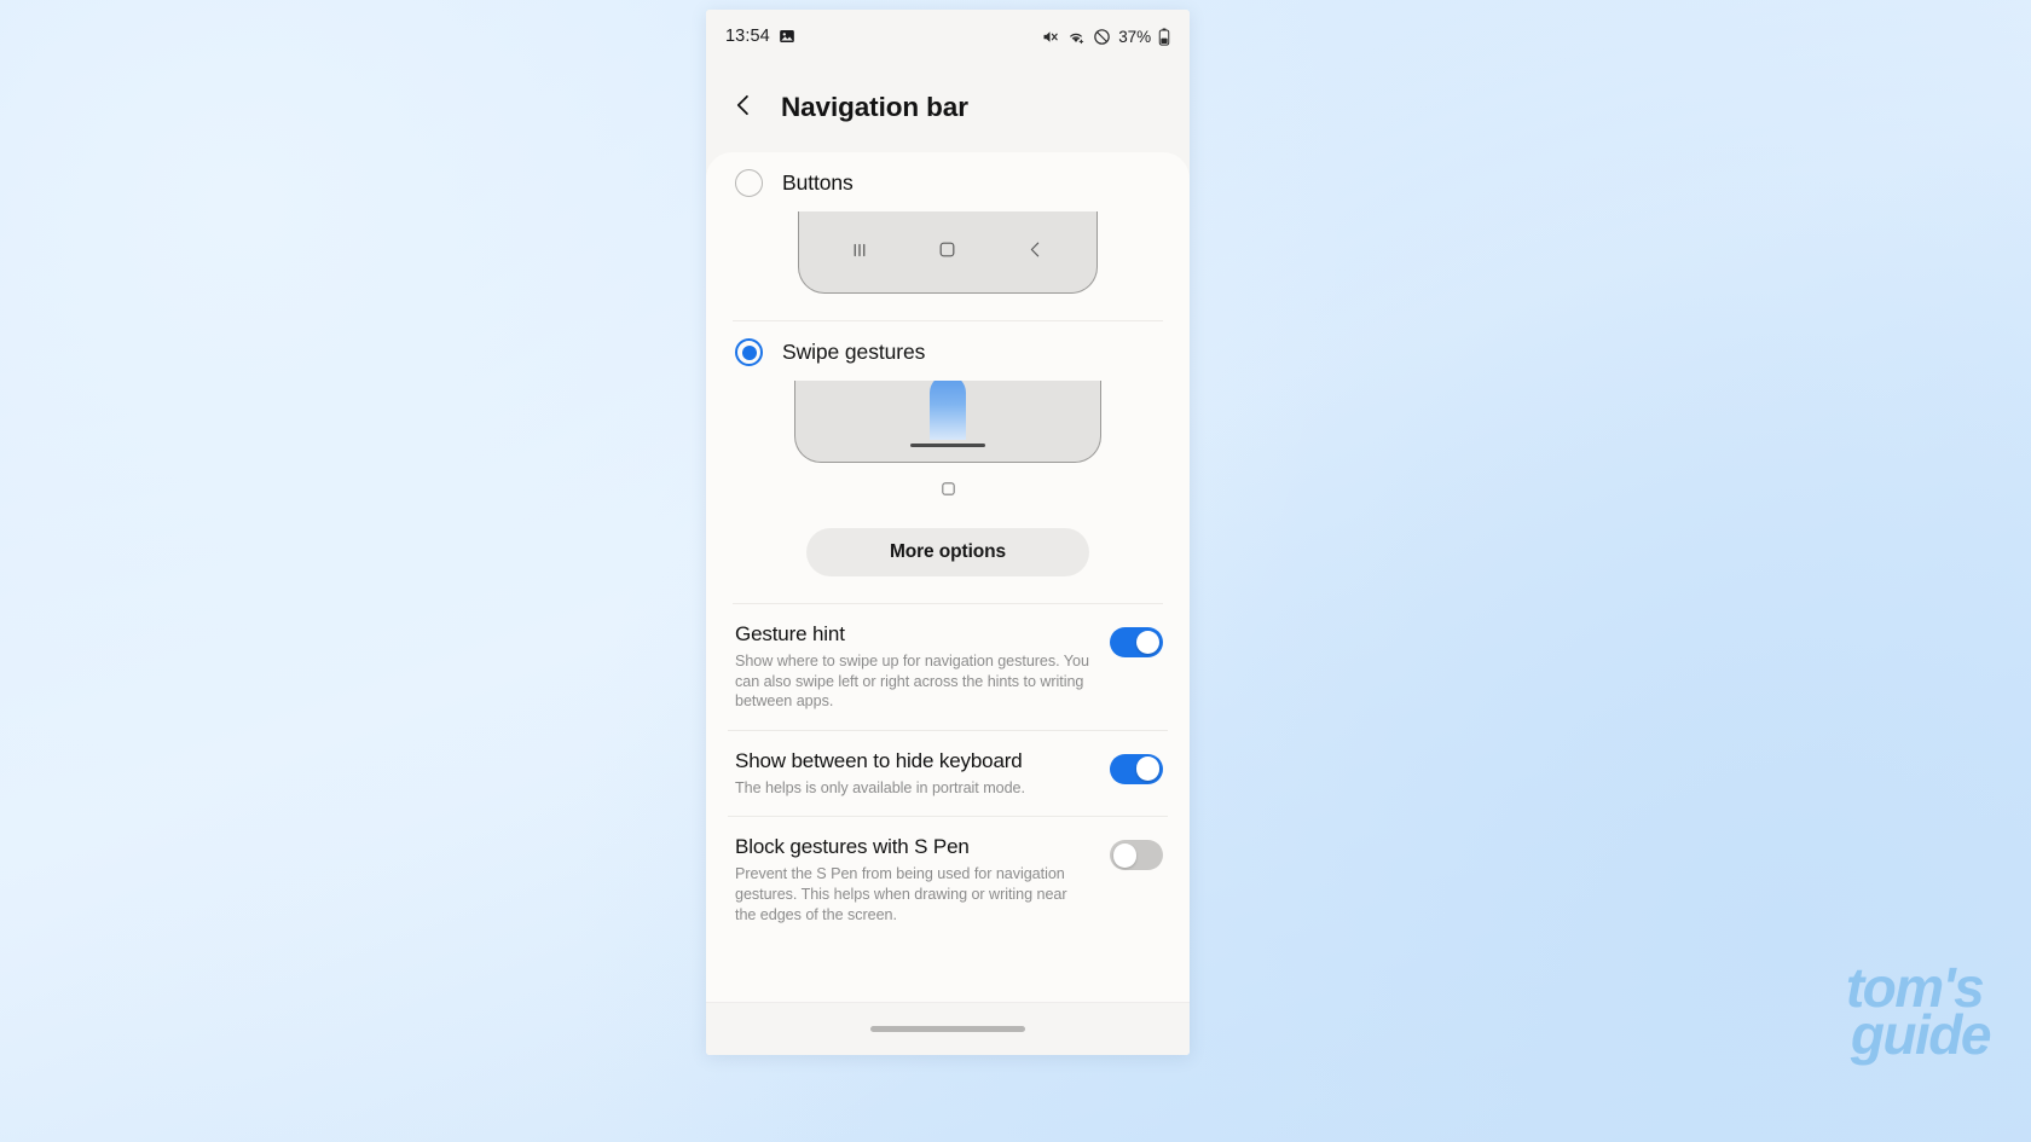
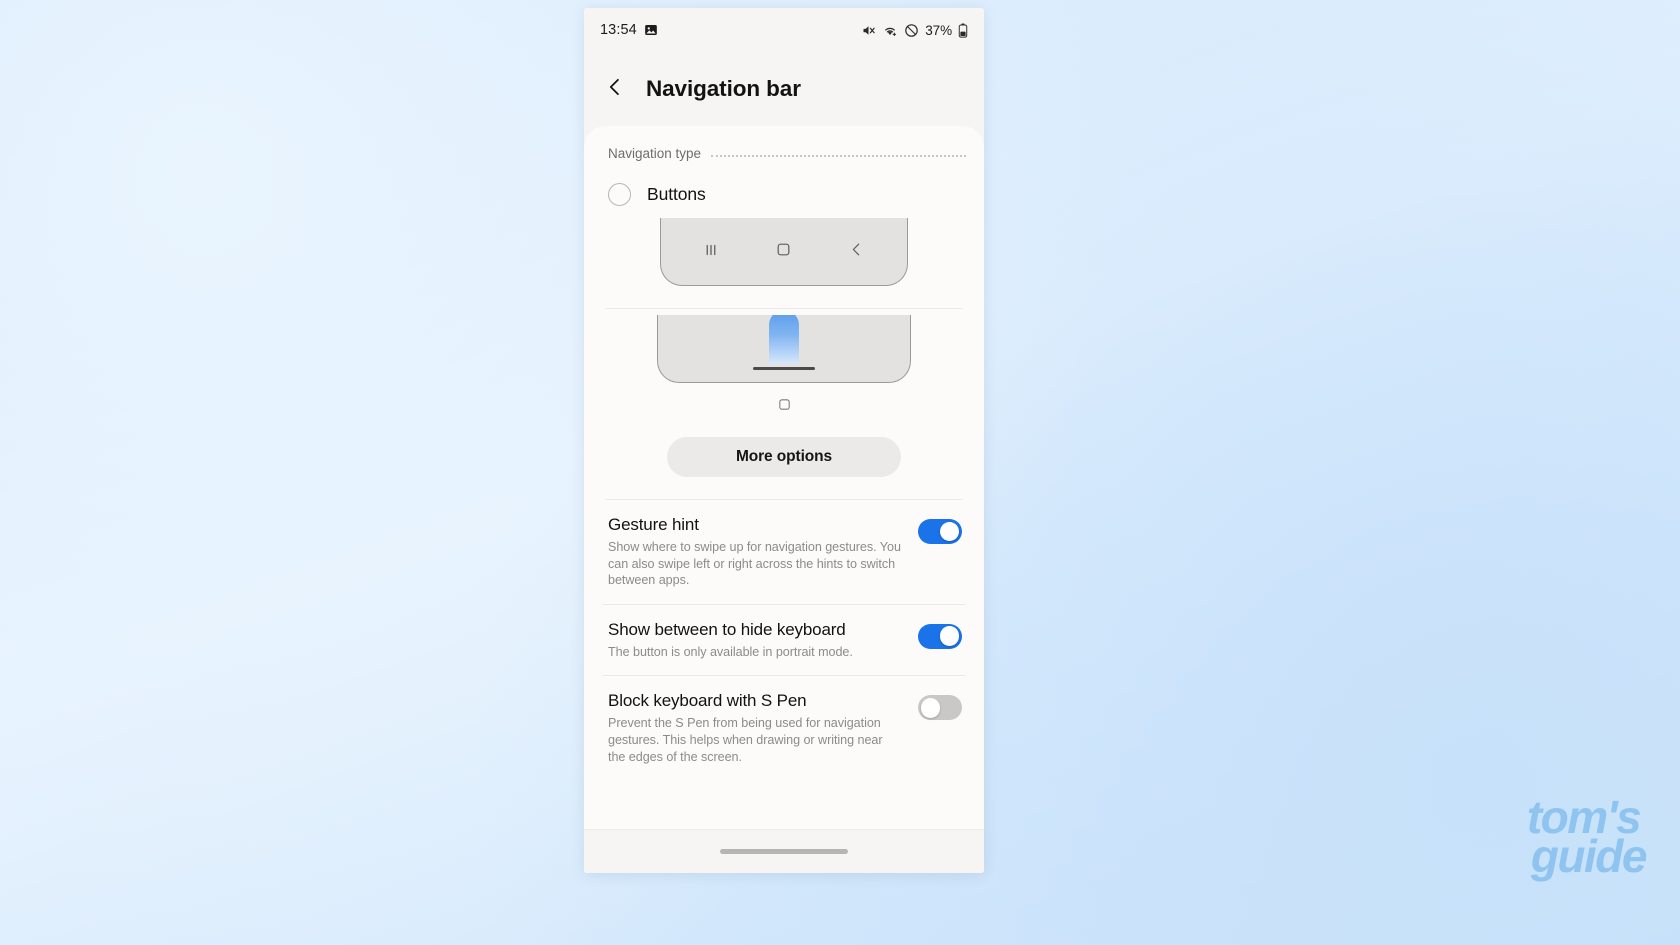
  13:54
  37%
  Navigation bar
+ Navigation type
  Buttons
- Swipe gestures
  More options
  Gesture hint
- Show where to swipe up for navigation gestures. You can also swipe left or right across the hints to writing between apps.
+ Show where to swipe up for navigation gestures. You can also swipe left or right across the hints to switch between apps.
  Show between to hide keyboard
- The helps is only available in portrait mode.
+ The button is only available in portrait mode.
- Block gestures with S Pen
+ Block keyboard with S Pen
  Prevent the S Pen from being used for navigation gestures. This helps when drawing or writing near the edges of the screen.
  tom's
  guide
